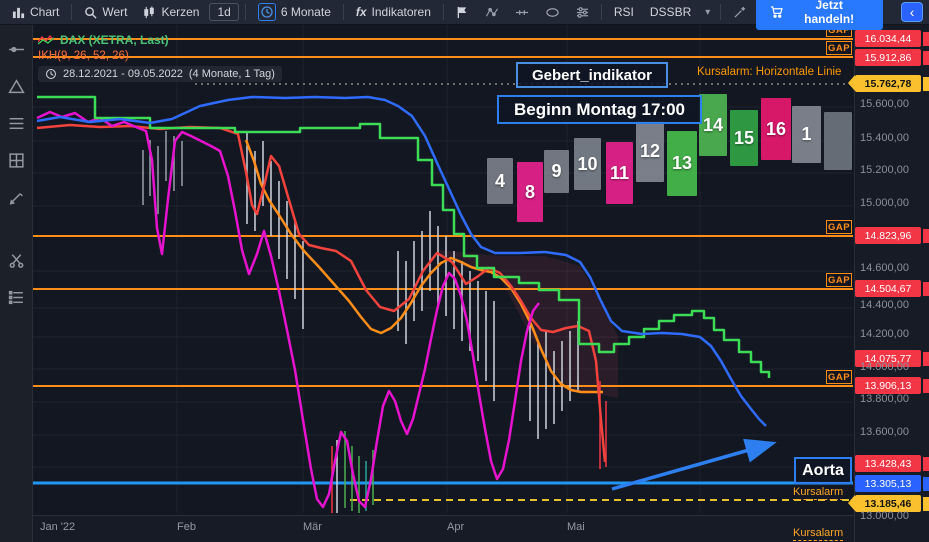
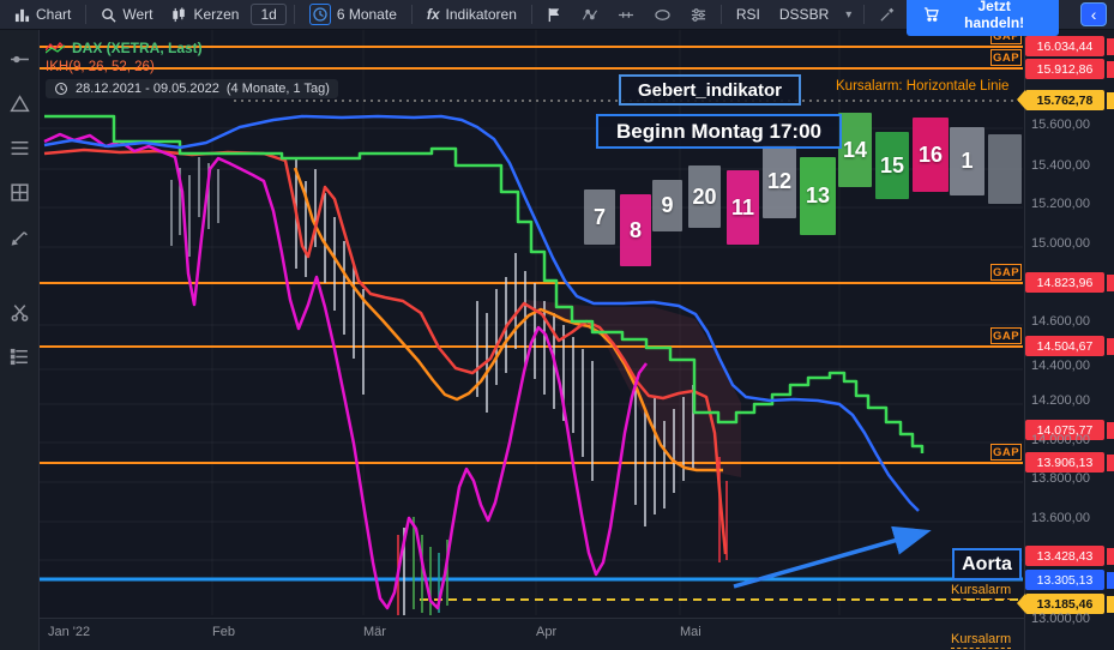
  Chart
  Wert
  Kerzen
  1d
  6 Monate
  fx
  Indikatoren
  RSI
  DSSBR
  ▾
  Jetzt handeln!
  ‹
  DAX (XETRA, Last)
  IKH(9, 26, 52, 26)
  28.12.2021 - 09.05.2022
  (4 Monate, 1 Tag)
  Gebert_indikator
  Beginn Montag 17:00
  Kursalarm: Horizontale Linie
  Aorta
  Kursalarm
  Kursalarm
  16.034,44
  15.912,86
  15.762,78
  15.600,00
  15.400,00
  15.200,00
  15.000,00
  14.823,96
  14.600,00
  14.504,67
  14.400,00
  14.200,00
  14.075,77
  14.000,00
  13.906,13
  13.800,00
  13.600,00
  13.428,43
  13.305,13
  13.185,46
  13.000,00
  Jan '22
  Feb
  Mär
  Apr
  Mai
- 4
+ 7
  8
  9
- 10
+ 20
  11
  12
  13
  14
  15
  16
  1
  GAP
  GAP
  GAP
  GAP
  GAP
